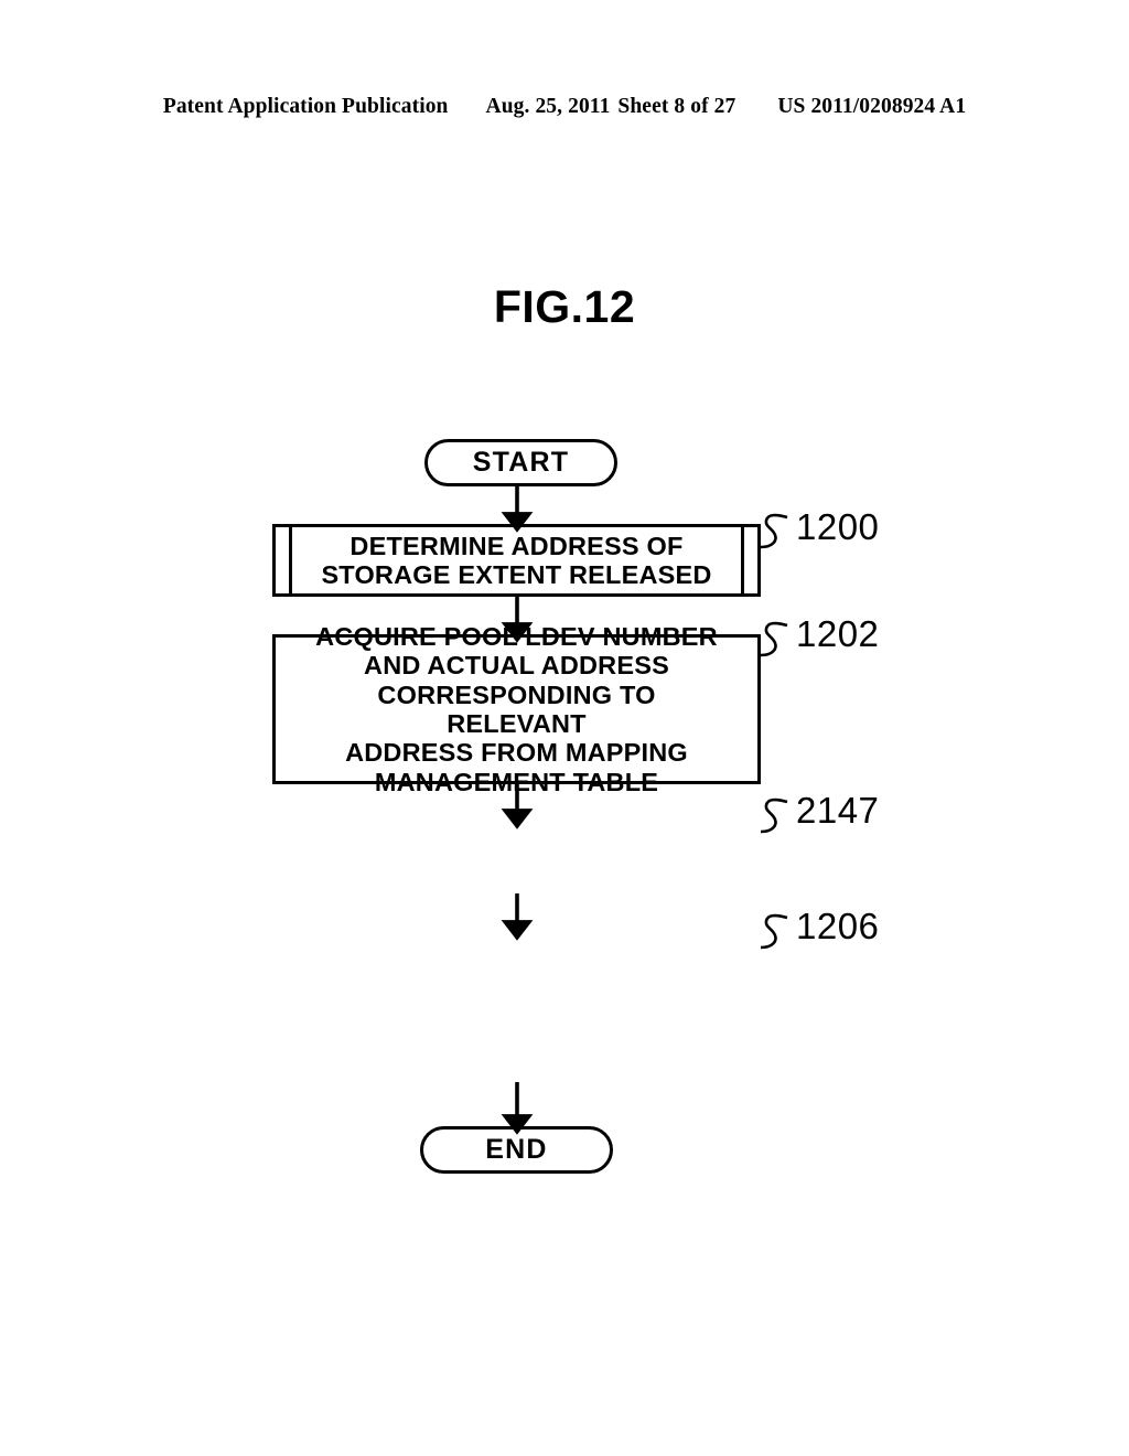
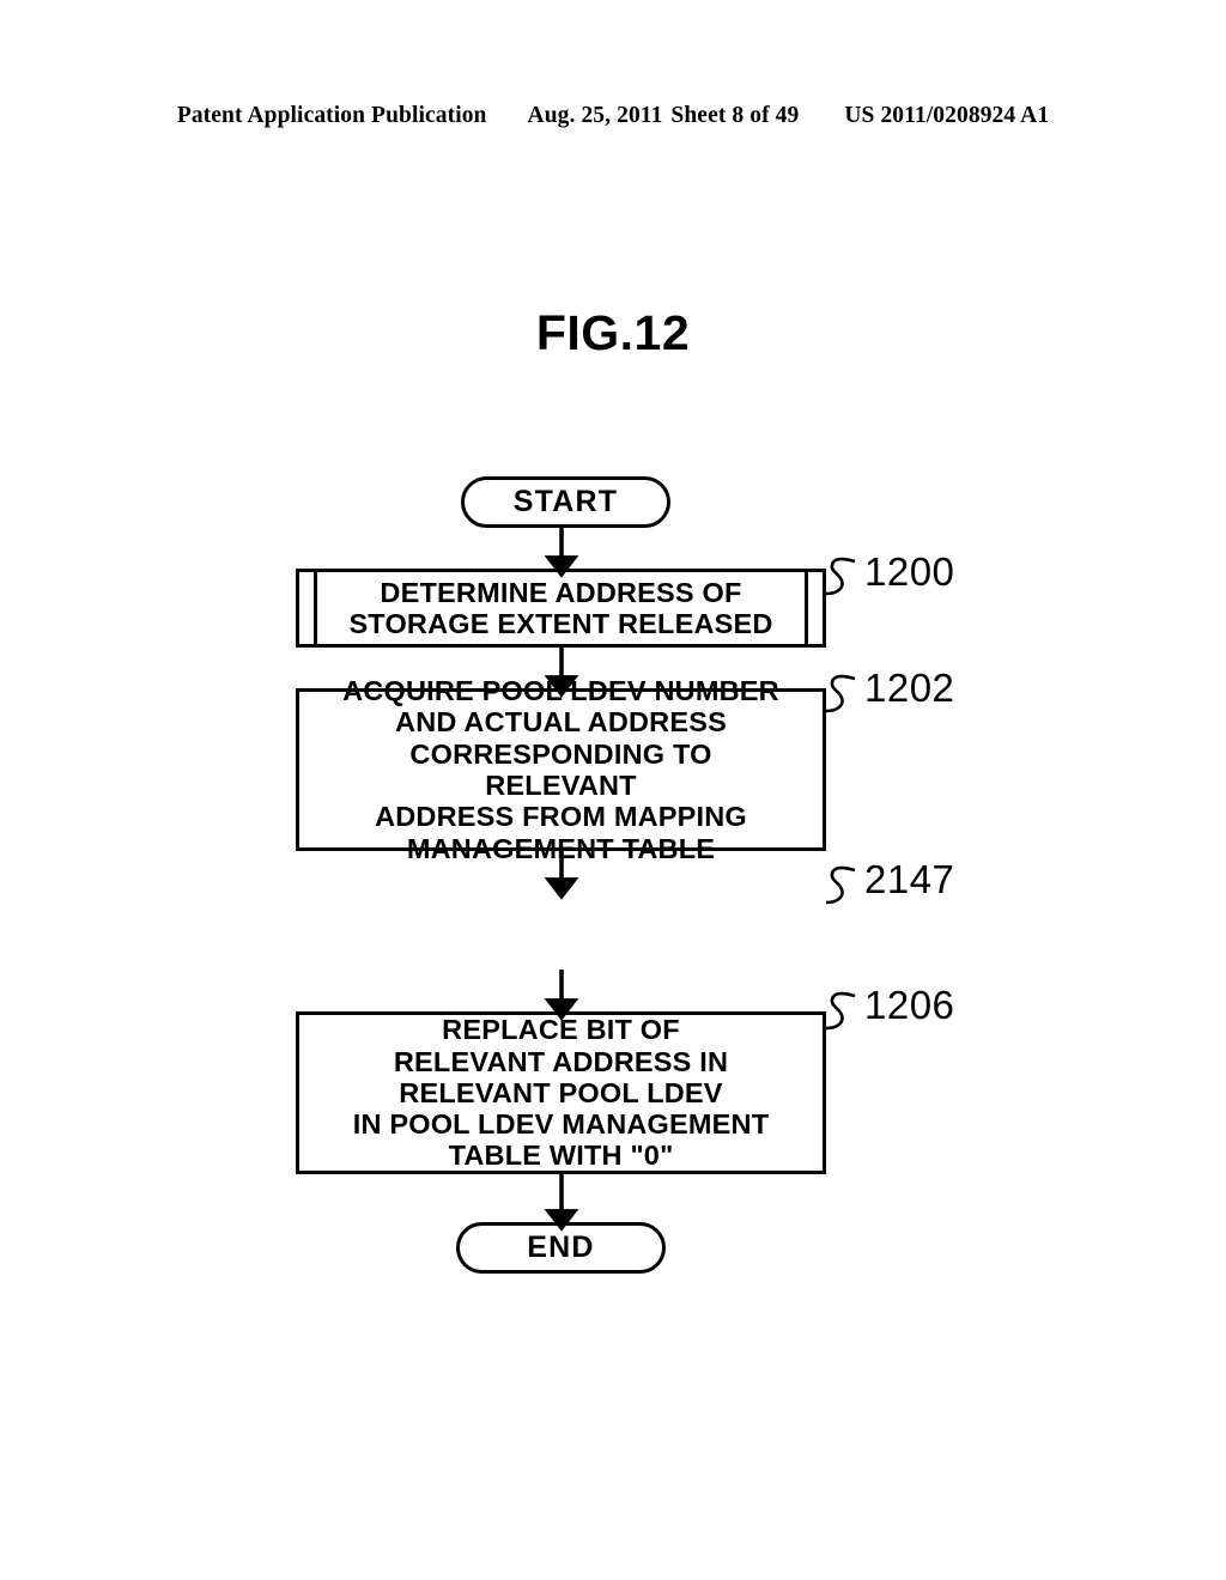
  Patent Application Publication
  Aug. 25, 2011
- Sheet 8 of 27
+ Sheet 8 of 49
  US 2011/0208924 A1
  FIG.12
  START
  DETERMINE ADDRESS OF
  STORAGE EXTENT RELEASED
  1200
  ACQUIRE POOL LDEV NUMBER
  AND ACTUAL ADDRESS
  CORRESPONDING TO RELEVANT
  ADDRESS FROM MAPPING
  MANAGEMENT TABLE
  1202
  2147
+ REPLACE BIT OF
+ RELEVANT ADDRESS IN
+ RELEVANT POOL LDEV
+ IN POOL LDEV MANAGEMENT
+ TABLE WITH "0"
  1206
  END
